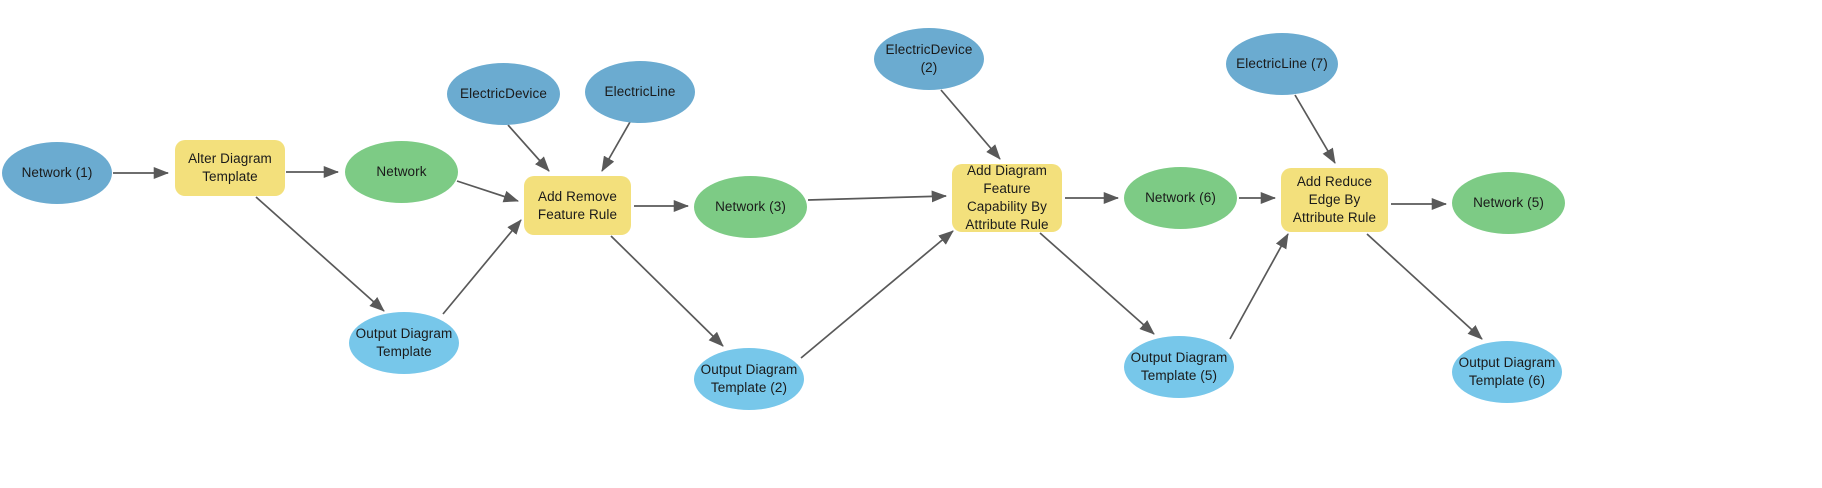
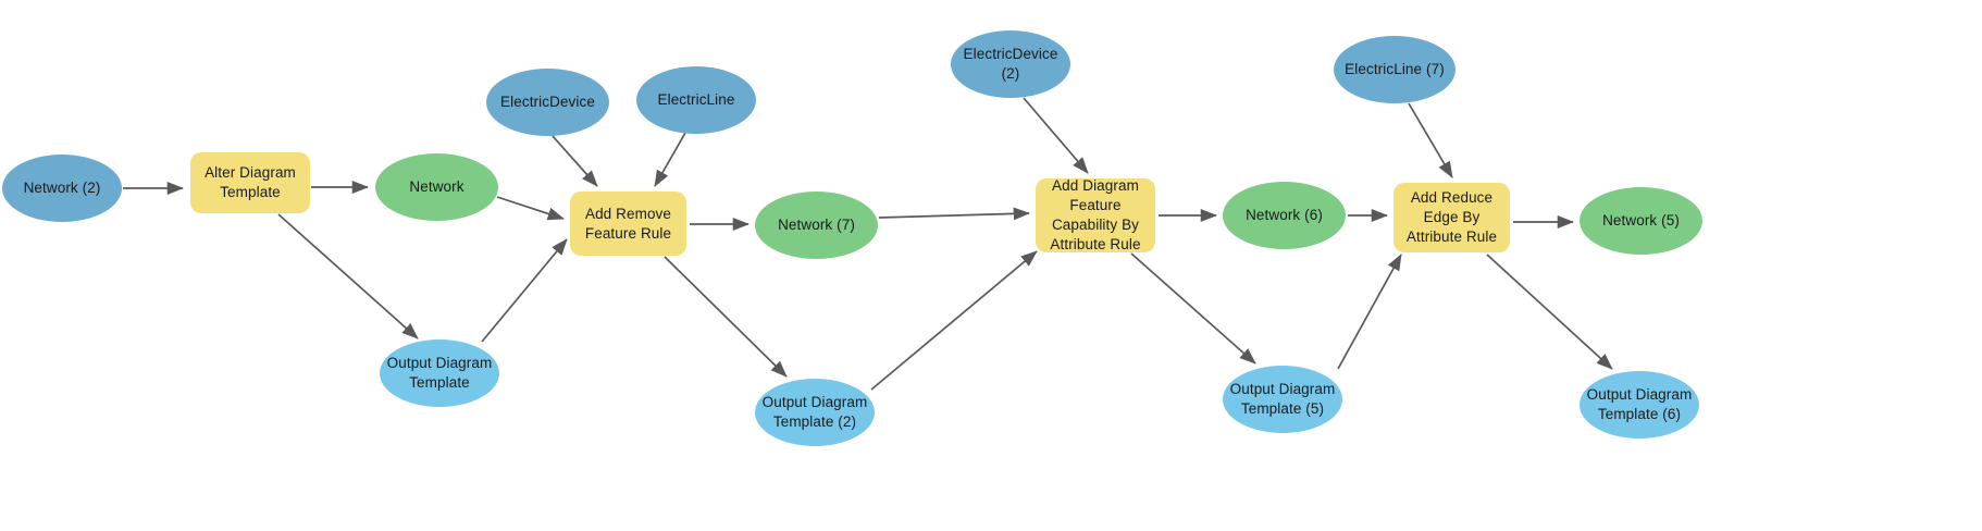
- Network (1)
+ Network (2)
  Alter Diagram
  Template
  Network
  ElectricDevice
  ElectricLine
  Output Diagram
  Template
  Add Remove
  Feature Rule
- Network (3)
+ Network (7)
  Output Diagram
  Template (2)
  ElectricDevice
  (2)
  Add Diagram
  Feature
  Capability By
  Attribute Rule
  Network (6)
  Output Diagram
  Template (5)
  ElectricLine (7)
  Add Reduce
  Edge By
  Attribute Rule
  Network (5)
  Output Diagram
  Template (6)
